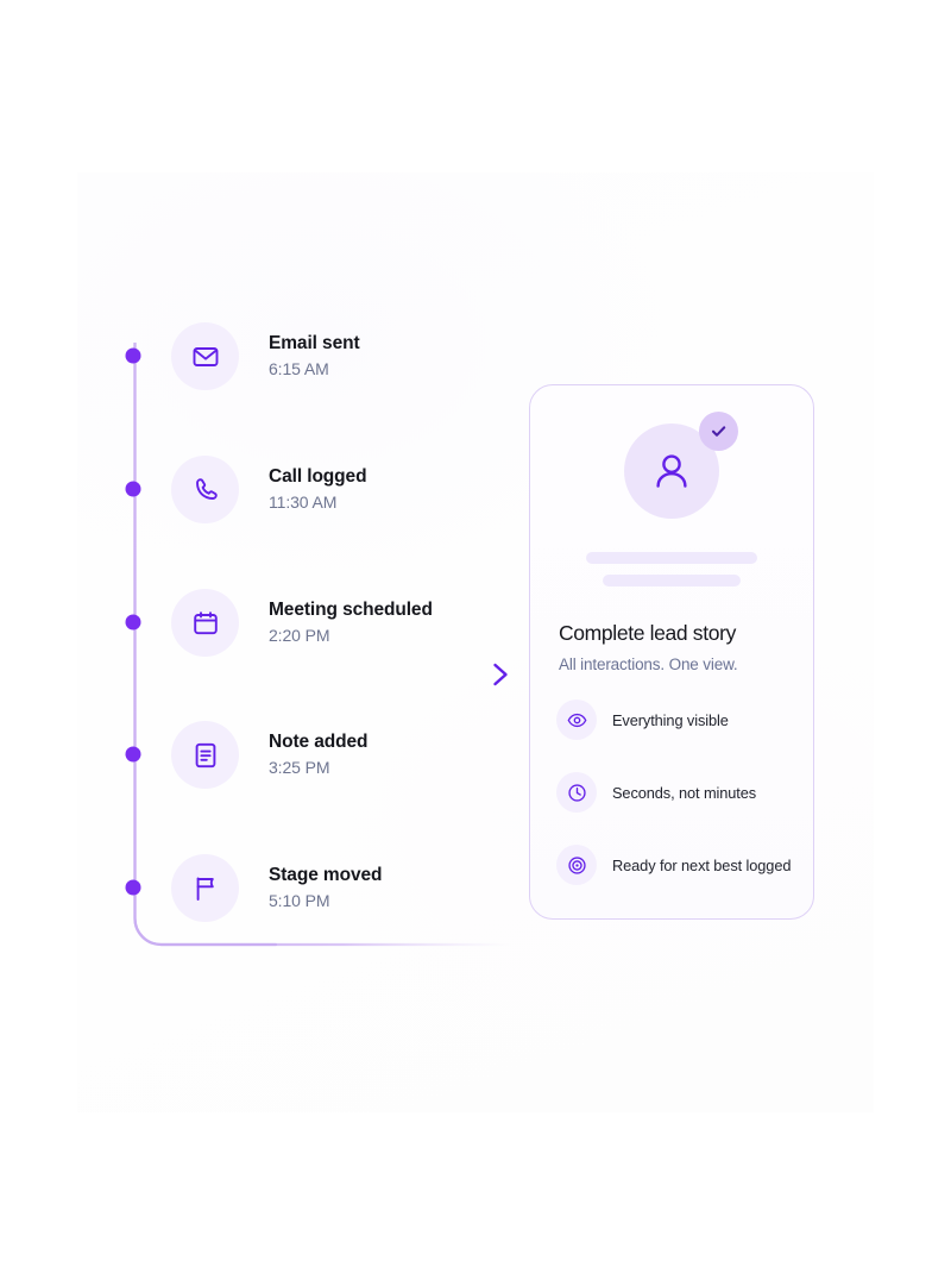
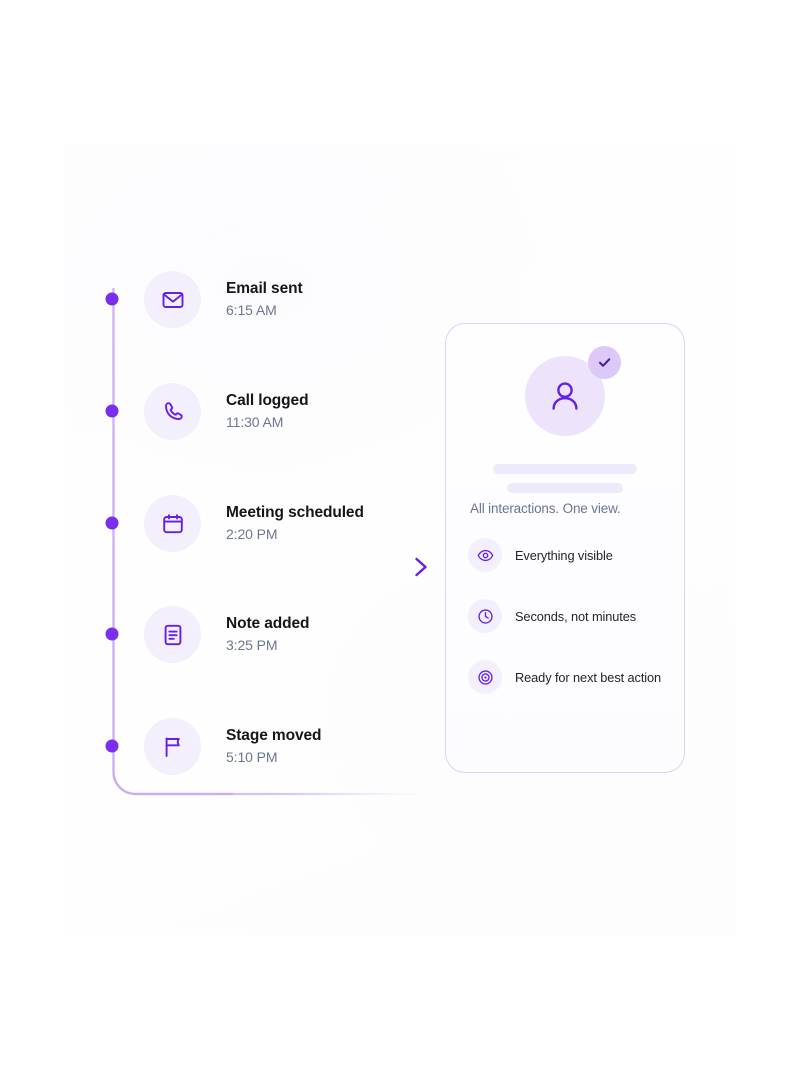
  Email sent
  6:15 AM
  Call logged
  11:30 AM
  Meeting scheduled
  2:20 PM
  Note added
  3:25 PM
  Stage moved
  5:10 PM
- Complete lead story
  All interactions. One view.
  Everything visible
  Seconds, not minutes
- Ready for next best logged
+ Ready for next best action
